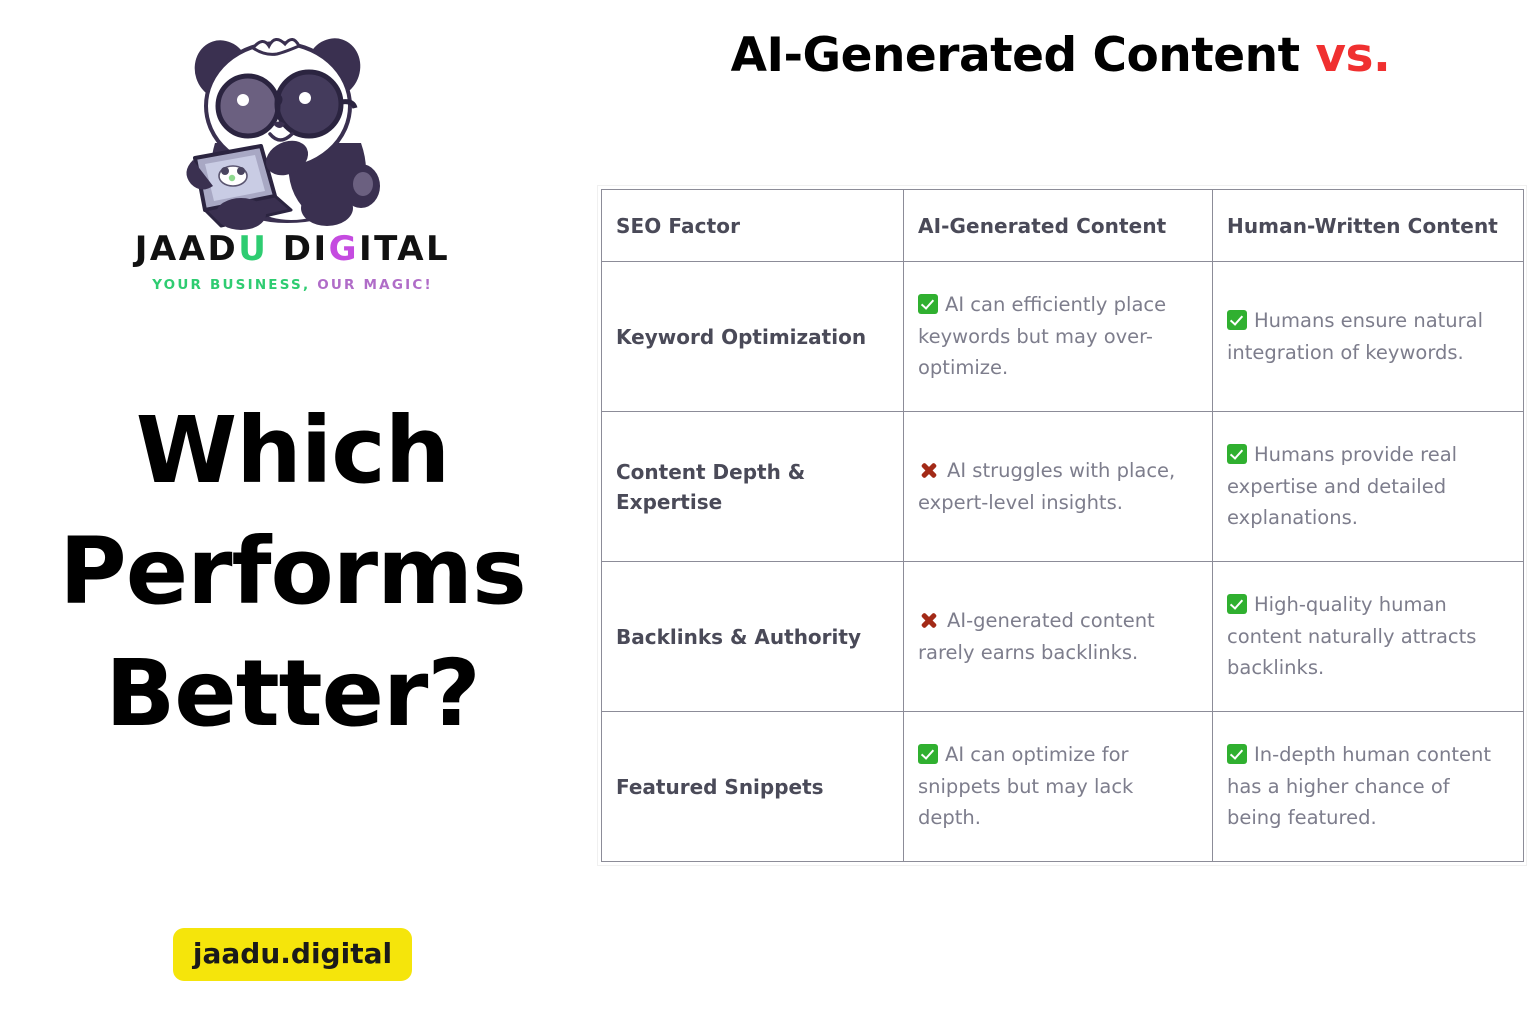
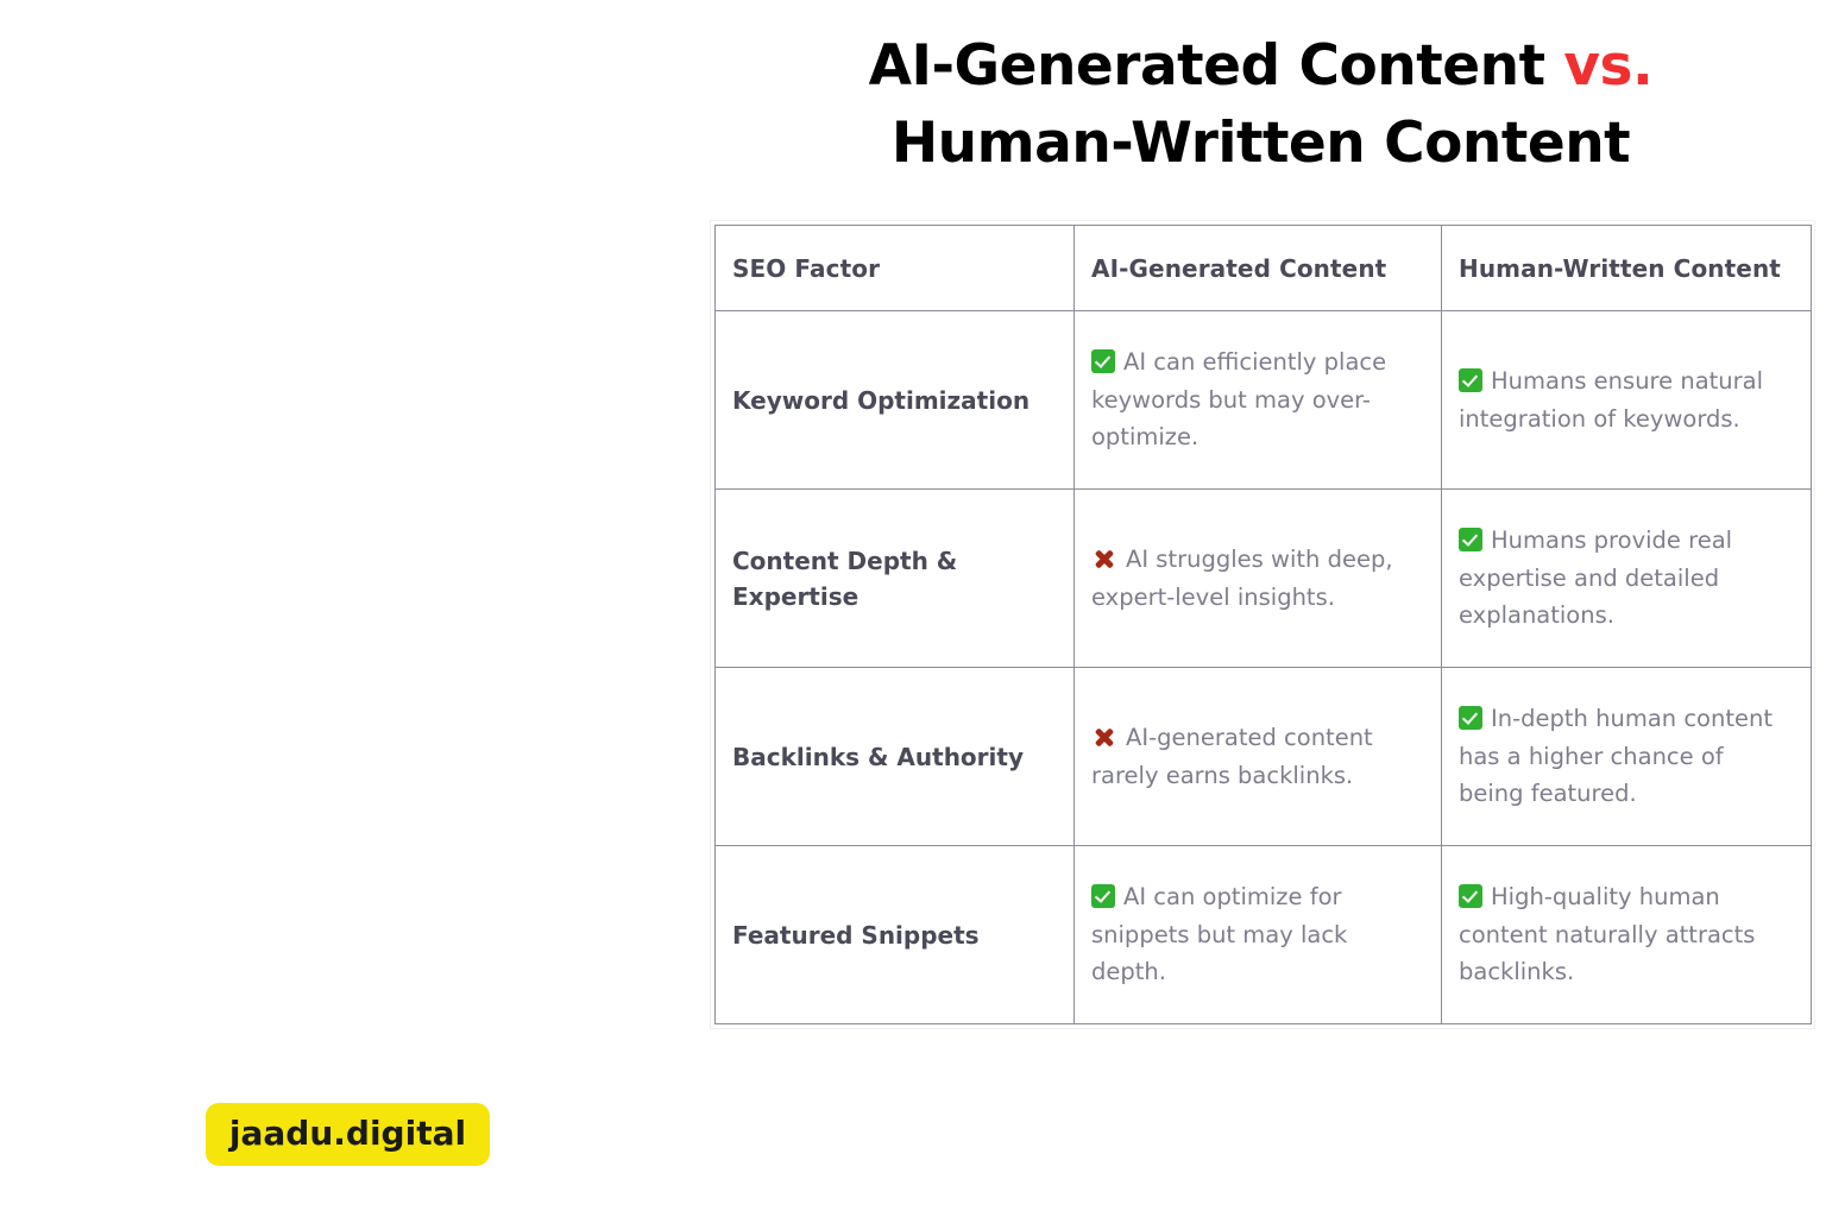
- JAADU DIGITAL
- YOUR BUSINESS, OUR MAGIC!
- Which
- Performs
- Better?
  jaadu.digital
  AI-Generated Content vs.
+ Human-Written Content
  SEO Factor	AI-Generated Content	Human-Written Content
  Keyword Optimization	AI can efficiently place keywords but may over-optimize.	Humans ensure natural integration of keywords.
- Content Depth & Expertise	AI struggles with place, expert-level insights.	Humans provide real expertise and detailed explanations.
+ Content Depth & Expertise	AI struggles with deep, expert-level insights.	Humans provide real expertise and detailed explanations.
- Backlinks & Authority	AI-generated content rarely earns backlinks.	High-quality human content naturally attracts backlinks.
+ Backlinks & Authority	AI-generated content rarely earns backlinks.	In-depth human content has a higher chance of being featured.
- Featured Snippets	AI can optimize for snippets but may lack depth.	In-depth human content has a higher chance of being featured.
+ Featured Snippets	AI can optimize for snippets but may lack depth.	High-quality human content naturally attracts backlinks.
